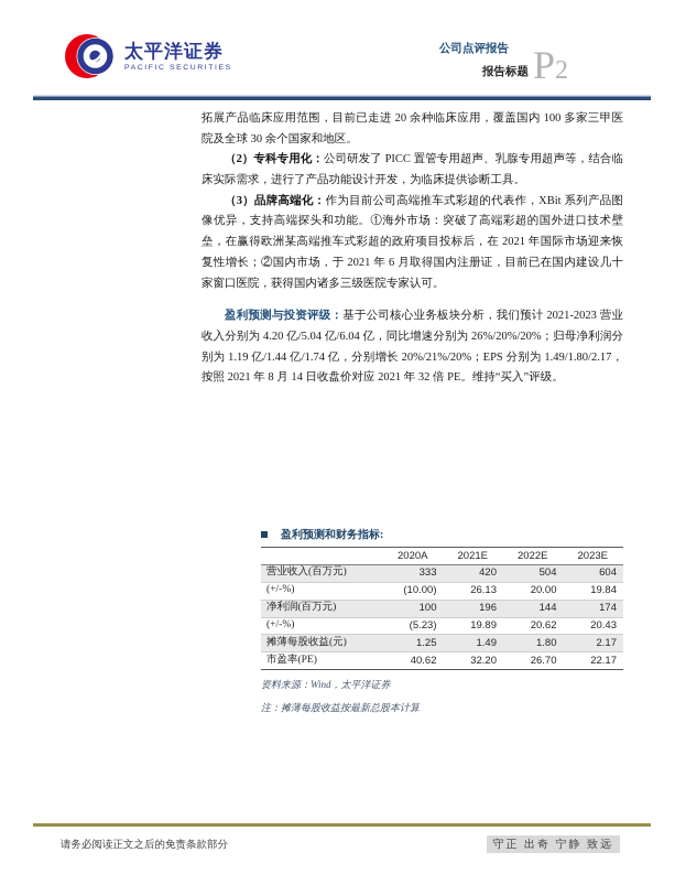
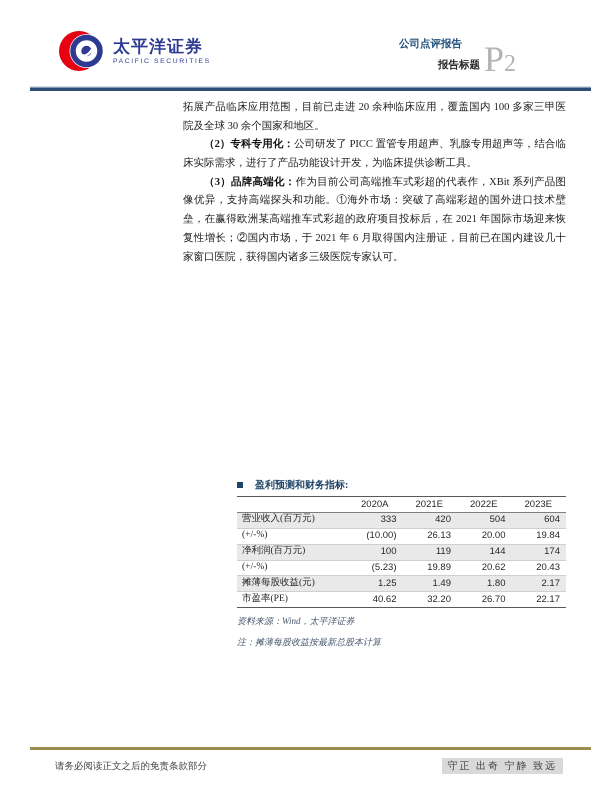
  太平洋证券
  公司点评报告
  报告标题
  P2
  拓展产品临床应用范围，目前已走进 20 余种临床应用，覆盖国内 100 多家三甲医院及全球 30 余个国家和地区。
  （2）专科专用化：公司研发了 PICC 置管专用超声、乳腺专用超声等，结合临床实际需求，进行了产品功能设计开发，为临床提供诊断工具。
  （3）品牌高端化：作为目前公司高端推车式彩超的代表作，XBit 系列产品图像优异，支持高端探头和功能。①海外市场：突破了高端彩超的国外进口技术壁垒，在赢得欧洲某高端推车式彩超的政府项目投标后，在 2021 年国际市场迎来恢复性增长；②国内市场，于 2021 年 6 月取得国内注册证，目前已在国内建设几十家窗口医院，获得国内诸多三级医院专家认可。
- 盈利预测与投资评级：基于公司核心业务板块分析，我们预计 2021-2023 营业收入分别为 4.20 亿/5.04 亿/6.04 亿，同比增速分别为 26%/20%/20%；归母净利润分别为 1.19 亿/1.44 亿/1.74 亿，分别增长 20%/21%/20%；EPS 分别为 1.49/1.80/2.17，按照 2021 年 8 月 14 日收盘价对应 2021 年 32 倍 PE。维持“买入”评级。
  盈利预测和财务指标:
  	2020A	2021E	2022E	2023E
  营业收入(百万元)	333	420	504	604
  (+/-%)	(10.00)	26.13	20.00	19.84
- 净利润(百万元)	100	196	144	174
+ 净利润(百万元)	100	119	144	174
  (+/-%)	(5.23)	19.89	20.62	20.43
  摊薄每股收益(元)	1.25	1.49	1.80	2.17
  市盈率(PE)	40.62	32.20	26.70	22.17
  资料来源：Wind，太平洋证券
  注：摊薄每股收益按最新总股本计算
  请务必阅读正文之后的免责条款部分
  守正 出奇 宁静 致远
